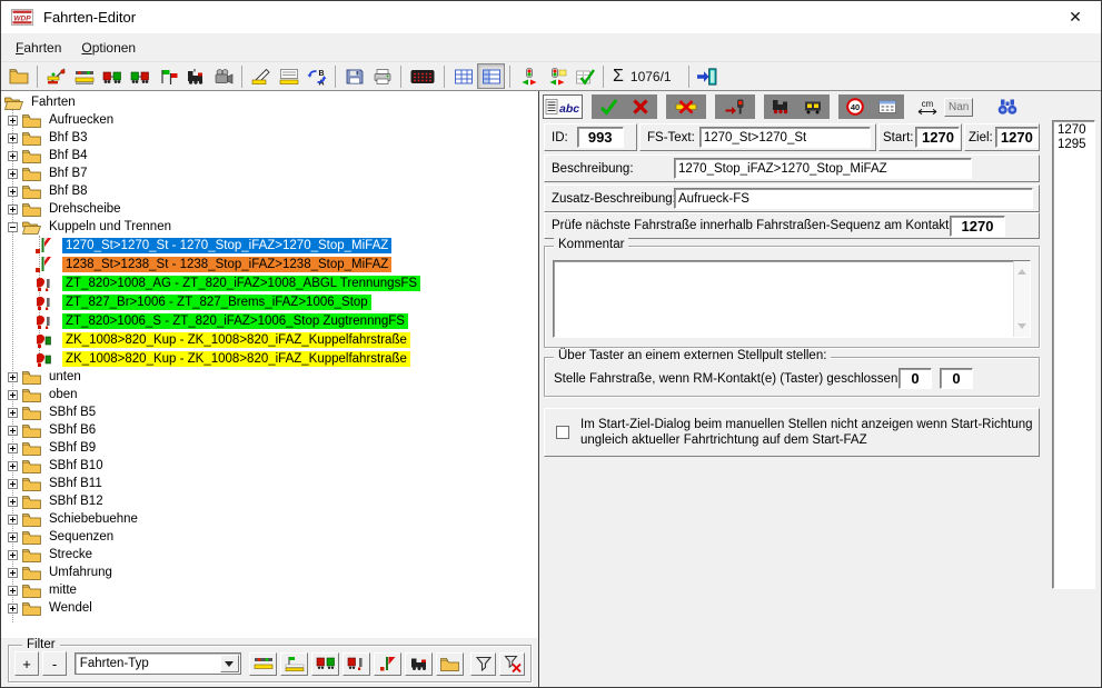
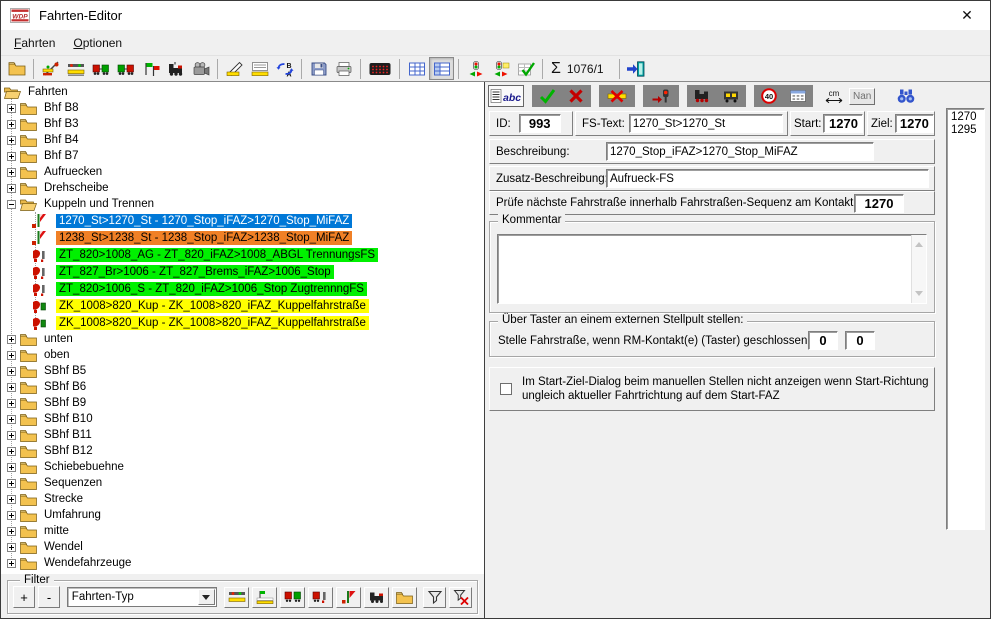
  Fahrten-Editor
  ✕
  Fahrten
  Optionen
  Σ
  1076/1
  Fahrten
- Aufruecken
+ Bhf B8
  Bhf B3
  Bhf B4
  Bhf B7
- Bhf B8
+ Aufruecken
  Drehscheibe
  Kuppeln und Trennen
  1270_St>1270_St - 1270_Stop_iFAZ>1270_Stop_MiFAZ
  1238_St>1238_St - 1238_Stop_iFAZ>1238_Stop_MiFAZ
  ZT_820>1008_AG - ZT_820_iFAZ>1008_ABGL TrennungsFS
  ZT_827_Br>1006 - ZT_827_Brems_iFAZ>1006_Stop
  ZT_820>1006_S - ZT_820_iFAZ>1006_Stop ZugtrennngFS
  ZK_1008>820_Kup - ZK_1008>820_iFAZ_Kuppelfahrstraße
  ZK_1008>820_Kup - ZK_1008>820_iFAZ_Kuppelfahrstraße
  unten
  oben
  SBhf B5
  SBhf B6
  SBhf B9
  SBhf B10
  SBhf B11
  SBhf B12
  Schiebebuehne
  Sequenzen
  Strecke
  Umfahrung
  mitte
  Wendel
+ Wendefahrzeuge
  Filter
  +
  -
  Fahrten-Typ
  abc
  40
  cm
  Nan
  ID:
  993
  FS-Text:
  1270_St>1270_St
  Start:
  1270
  Ziel:
  1270
  Beschreibung:
  1270_Stop_iFAZ>1270_Stop_MiFAZ
  Zusatz-Beschreibung
  Aufrueck-FS
  Prüfe nächste Fahrstraße innerhalb Fahrstraßen-Sequenz am Kontakt
  1270
  Kommentar
  Über Taster an einem externen Stellpult stellen:
  Stelle Fahrstraße, wenn RM-Kontakt(e) (Taster) geschlossen
  0
  0
  Im Start-Ziel-Dialog beim manuellen Stellen nicht anzeigen wenn Start-Richtung ungleich aktueller Fahrtrichtung auf dem Start-FAZ
  1270
  1295
